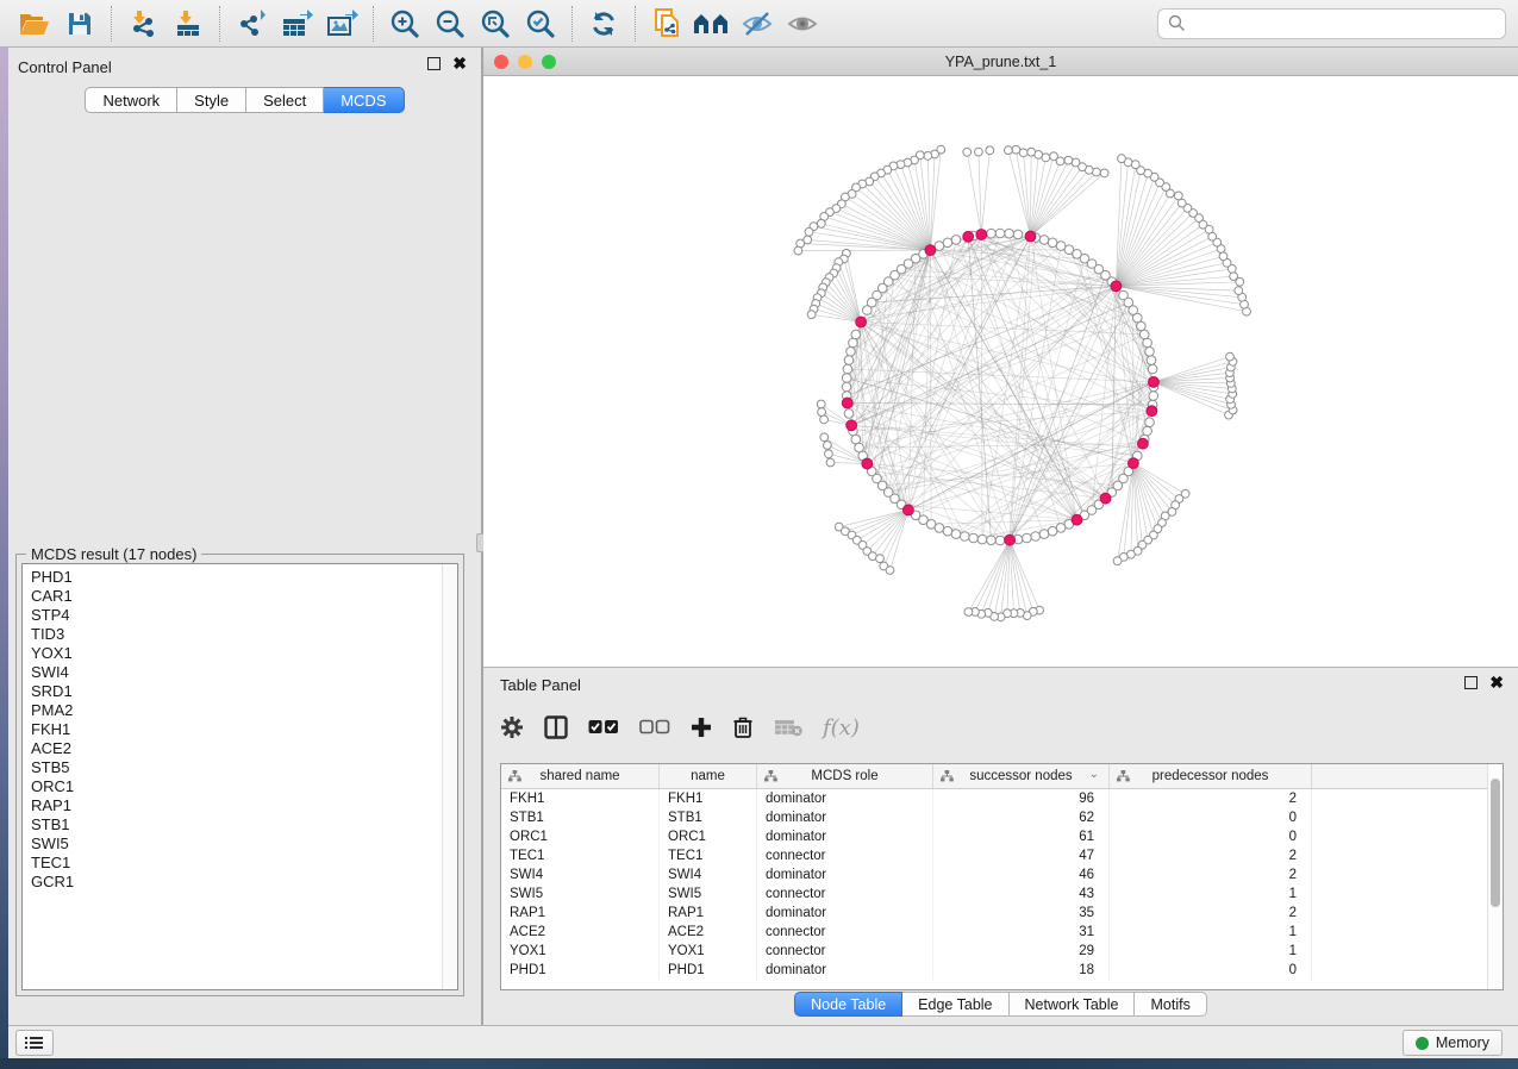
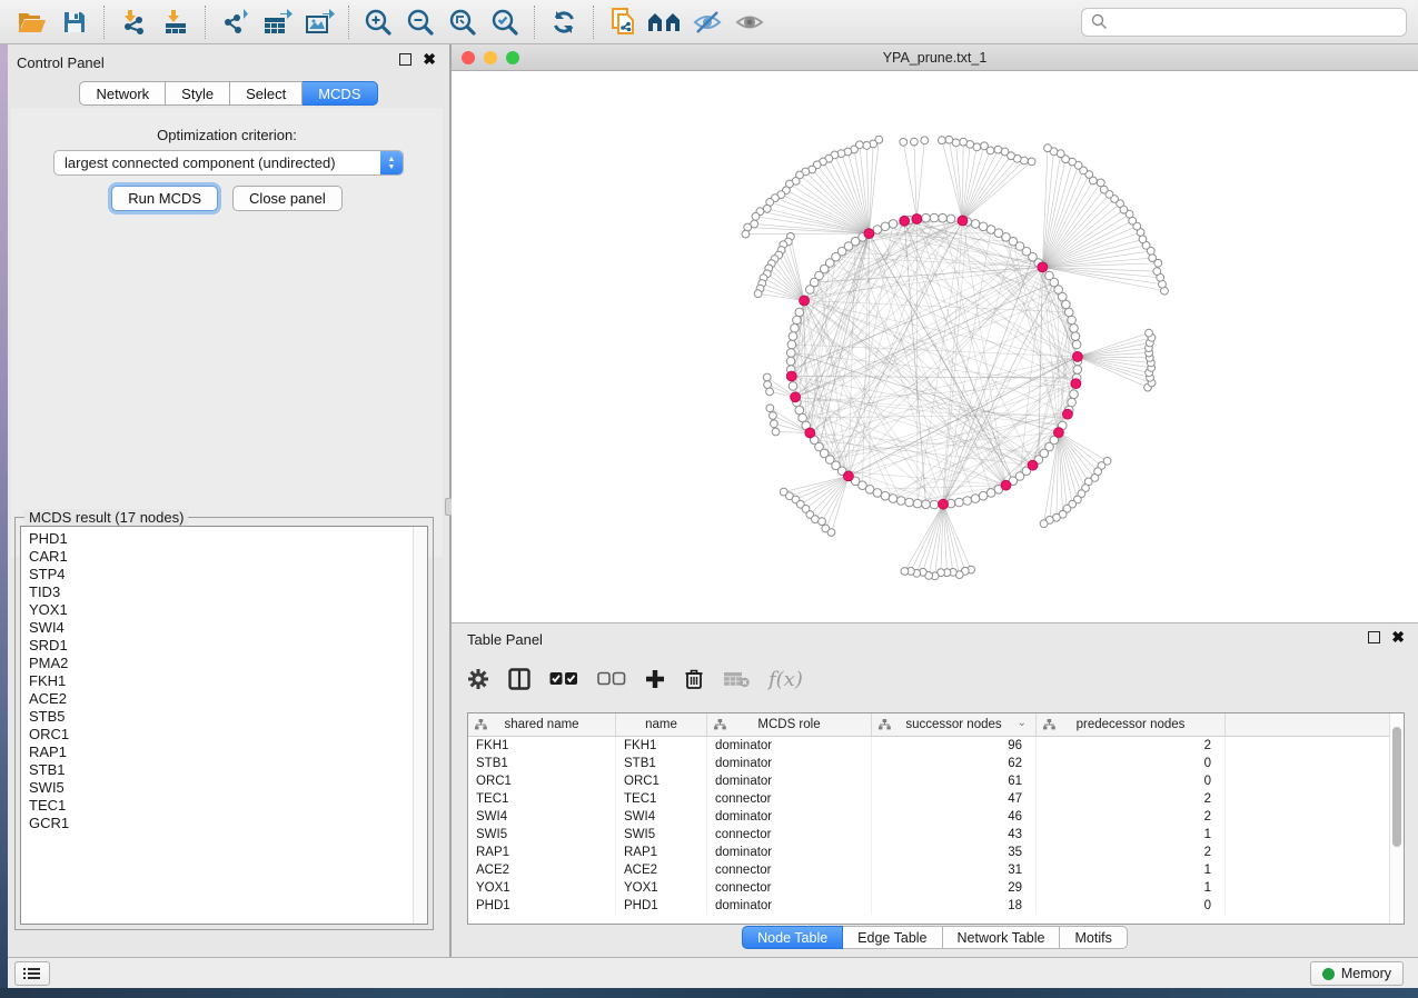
  Control Panel
  ✖
  Network
  Style
  Select
  MCDS
+ Optimization criterion:
+ largest connected component (undirected)
+ Run MCDS
+ Close panel
  MCDS result (17 nodes)
  PHD1
  CAR1
  STP4
  TID3
  YOX1
  SWI4
  SRD1
  PMA2
  FKH1
  ACE2
  STB5
  ORC1
  RAP1
  STB1
  SWI5
  TEC1
  GCR1
  YPA_prune.txt_1
  Table Panel
  ✖
  f(x)
  shared name
  name
  MCDS role
  successor nodes
  ⌄
  predecessor nodes
  FKH1
  FKH1
  dominator
  96
  2
  STB1
  STB1
  dominator
  62
  0
  ORC1
  ORC1
  dominator
  61
  0
  TEC1
  TEC1
  connector
  47
  2
  SWI4
  SWI4
  dominator
  46
  2
  SWI5
  SWI5
  connector
  43
  1
  RAP1
  RAP1
  dominator
  35
  2
  ACE2
  ACE2
  connector
  31
  1
  YOX1
  YOX1
  connector
  29
  1
  PHD1
  PHD1
  dominator
  18
  0
  Node Table
  Edge Table
  Network Table
  Motifs
  Memory
